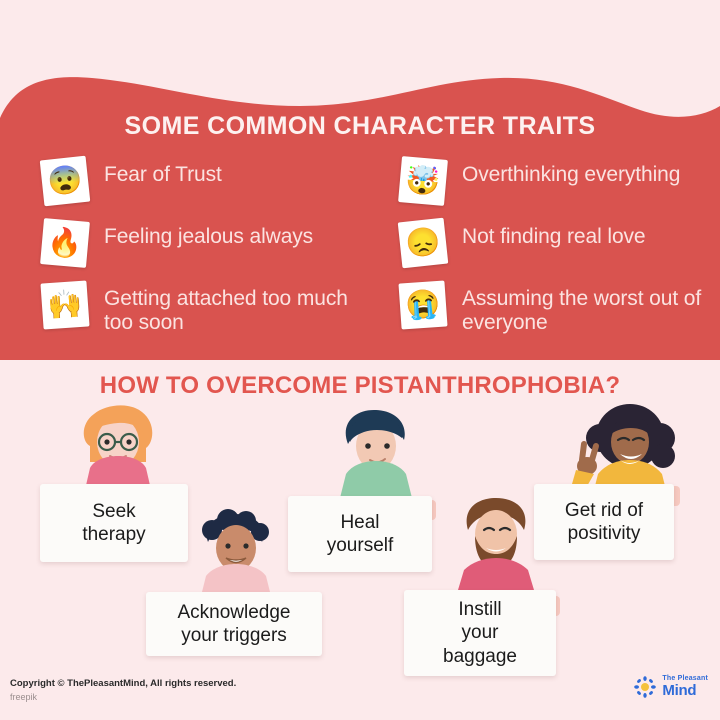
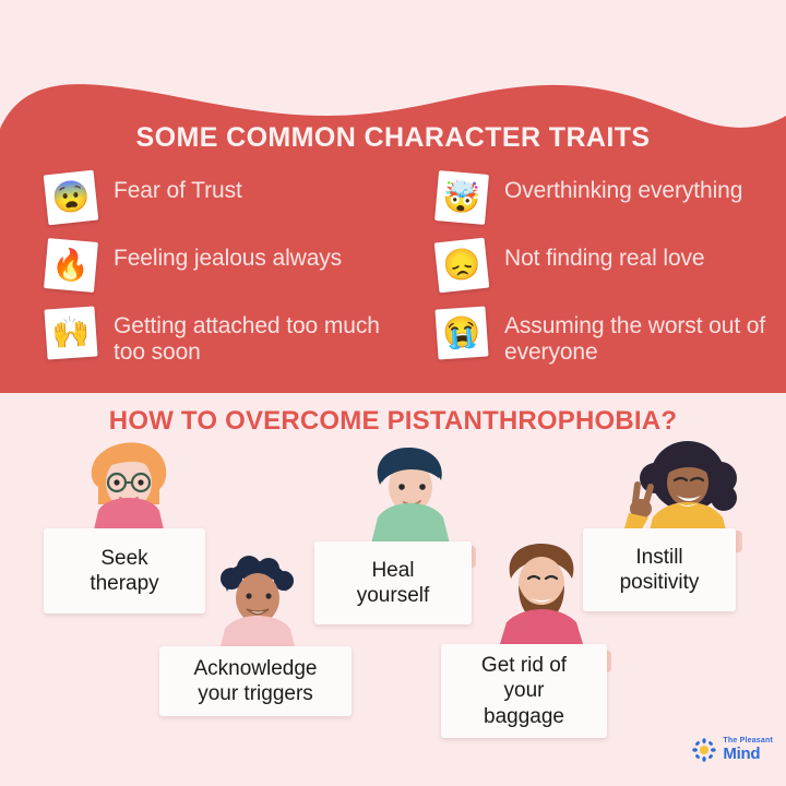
  SOME COMMON CHARACTER TRAITS
  Fear of Trust
  Feeling jealous always
  Getting attached too much too soon
  Overthinking everything
  Not finding real love
  Assuming the worst out of everyone
  HOW TO OVERCOME PISTANTHROPHOBIA?
  Seek
  therapy
  Acknowledge
  your triggers
  Heal
  yourself
- Instill
+ Get rid of
  your
  baggage
- Get rid of
+ Instill
  positivity
- Copyright © ThePleasantMind, All rights reserved.
- freepik
  Mind
